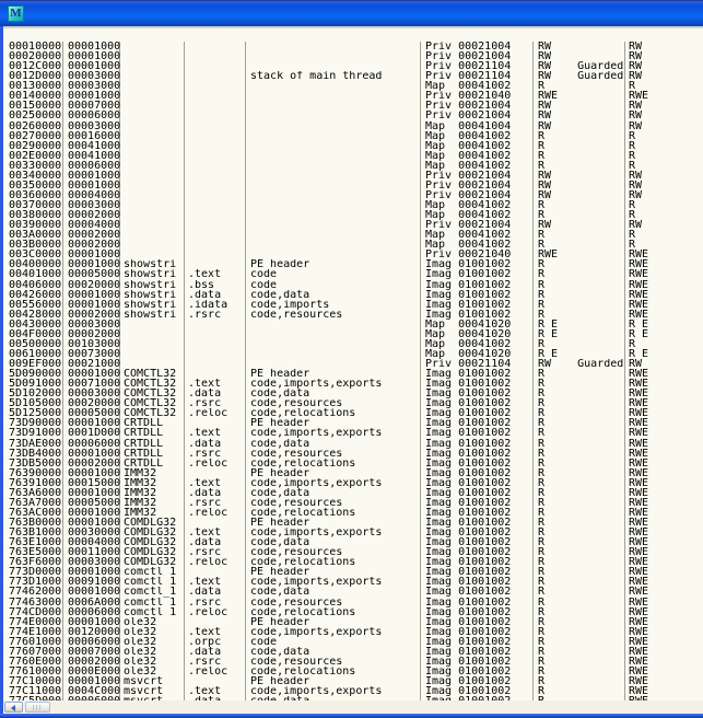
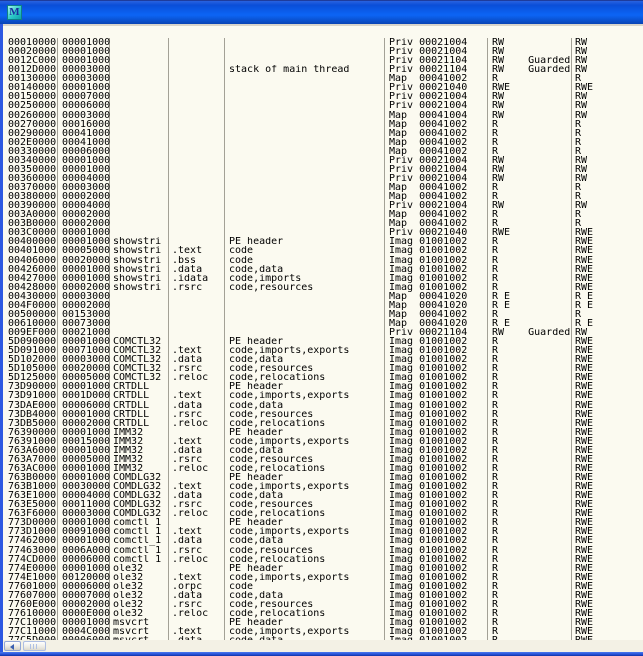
  M
  00010000
  00001000
  Priv 00021004
  RW
  RW
  00020000
  00001000
  Priv 00021004
  RW
  RW
  0012C000
  00001000
  Priv 00021104
  RW Guarded
  RW
  0012D000
  00003000
  stack of main thread
  Priv 00021104
  RW Guarded
  RW
  00130000
  00003000
  Map 00041002
  R
  R
  00140000
  00001000
  Priv 00021040
  RWE
  RWE
  00150000
  00007000
  Priv 00021004
  RW
  RW
  00250000
  00006000
  Priv 00021004
  RW
  RW
  00260000
  00003000
  Map 00041004
  RW
  RW
  00270000
  00016000
  Map 00041002
  R
  R
  00290000
  00041000
  Map 00041002
  R
  R
  002E0000
  00041000
  Map 00041002
  R
  R
  00330000
  00006000
  Map 00041002
  R
  R
  00340000
  00001000
  Priv 00021004
  RW
  RW
  00350000
  00001000
  Priv 00021004
  RW
  RW
  00360000
  00004000
  Priv 00021004
  RW
  RW
  00370000
  00003000
  Map 00041002
  R
  R
  00380000
  00002000
  Map 00041002
  R
  R
  00390000
  00004000
  Priv 00021004
  RW
  RW
  003A0000
  00002000
  Map 00041002
  R
  R
  003B0000
  00002000
  Map 00041002
  R
  R
  003C0000
  00001000
  Priv 00021040
  RWE
  RWE
  00400000
  00001000
  showstri
  PE header
  Imag 01001002
  R
  RWE
  00401000
  00005000
  showstri
  .text
  code
  Imag 01001002
  R
  RWE
  00406000
  00020000
  showstri
  .bss
  code
  Imag 01001002
  R
  RWE
  00426000
  00001000
  showstri
  .data
  code,data
  Imag 01001002
  R
  RWE
- 00556000
+ 00427000
  00001000
  showstri
  .idata
  code,imports
  Imag 01001002
  R
  RWE
  00428000
  00002000
  showstri
  .rsrc
  code,resources
  Imag 01001002
  R
  RWE
  00430000
  00003000
  Map 00041020
  R E
  R E
  004F0000
  00002000
  Map 00041020
  R E
  R E
  00500000
- 00103000
+ 00153000
  Map 00041002
  R
  R
  00610000
  00073000
  Map 00041020
  R E
  R E
  009EF000
  00021000
  Priv 00021104
  RW Guarded
  RW
  5D090000
  00001000
  COMCTL32
  PE header
  Imag 01001002
  R
  RWE
  5D091000
  00071000
  COMCTL32
  .text
  code,imports,exports
  Imag 01001002
  R
  RWE
  5D102000
  00003000
  COMCTL32
  .data
  code,data
  Imag 01001002
  R
  RWE
  5D105000
  00020000
  COMCTL32
  .rsrc
  code,resources
  Imag 01001002
  R
  RWE
  5D125000
  00005000
  COMCTL32
  .reloc
  code,relocations
  Imag 01001002
  R
  RWE
  73D90000
  00001000
  CRTDLL
  PE header
  Imag 01001002
  R
  RWE
  73D91000
  0001D000
  CRTDLL
  .text
  code,imports,exports
  Imag 01001002
  R
  RWE
  73DAE000
  00006000
  CRTDLL
  .data
  code,data
  Imag 01001002
  R
  RWE
  73DB4000
  00001000
  CRTDLL
  .rsrc
  code,resources
  Imag 01001002
  R
  RWE
  73DB5000
  00002000
  CRTDLL
  .reloc
  code,relocations
  Imag 01001002
  R
  RWE
  76390000
  00001000
  IMM32
  PE header
  Imag 01001002
  R
  RWE
  76391000
  00015000
  IMM32
  .text
  code,imports,exports
  Imag 01001002
  R
  RWE
  763A6000
  00001000
  IMM32
  .data
  code,data
  Imag 01001002
  R
  RWE
  763A7000
  00005000
  IMM32
  .rsrc
  code,resources
  Imag 01001002
  R
  RWE
  763AC000
  00001000
  IMM32
  .reloc
  code,relocations
  Imag 01001002
  R
  RWE
  763B0000
  00001000
  COMDLG32
  PE header
  Imag 01001002
  R
  RWE
  763B1000
  00030000
  COMDLG32
  .text
  code,imports,exports
  Imag 01001002
  R
  RWE
  763E1000
  00004000
  COMDLG32
  .data
  code,data
  Imag 01001002
  R
  RWE
  763E5000
  00011000
  COMDLG32
  .rsrc
  code,resources
  Imag 01001002
  R
  RWE
  763F6000
  00003000
  COMDLG32
  .reloc
  code,relocations
  Imag 01001002
  R
  RWE
  773D0000
  00001000
  comctl_1
  PE header
  Imag 01001002
  R
  RWE
  773D1000
  00091000
  comctl_1
  .text
  code,imports,exports
  Imag 01001002
  R
  RWE
  77462000
  00001000
  comctl_1
  .data
  code,data
  Imag 01001002
  R
  RWE
  77463000
  0006A000
  comctl_1
  .rsrc
  code,resources
  Imag 01001002
  R
  RWE
  774CD000
  00006000
  comctl_1
  .reloc
  code,relocations
  Imag 01001002
  R
  RWE
  774E0000
  00001000
  ole32
  PE header
  Imag 01001002
  R
  RWE
  774E1000
  00120000
  ole32
  .text
  code,imports,exports
  Imag 01001002
  R
  RWE
  77601000
  00006000
  ole32
  .orpc
  code
  Imag 01001002
  R
  RWE
  77607000
  00007000
  ole32
  .data
  code,data
  Imag 01001002
  R
  RWE
  7760E000
  00002000
  ole32
  .rsrc
  code,resources
  Imag 01001002
  R
  RWE
  77610000
  0000E000
  ole32
  .reloc
  code,relocations
  Imag 01001002
  R
  RWE
  77C10000
  00001000
  msvcrt
  PE header
  Imag 01001002
  R
  RWE
  77C11000
  0004C000
  msvcrt
  .text
  code,imports,exports
  Imag 01001002
  R
  RWE
